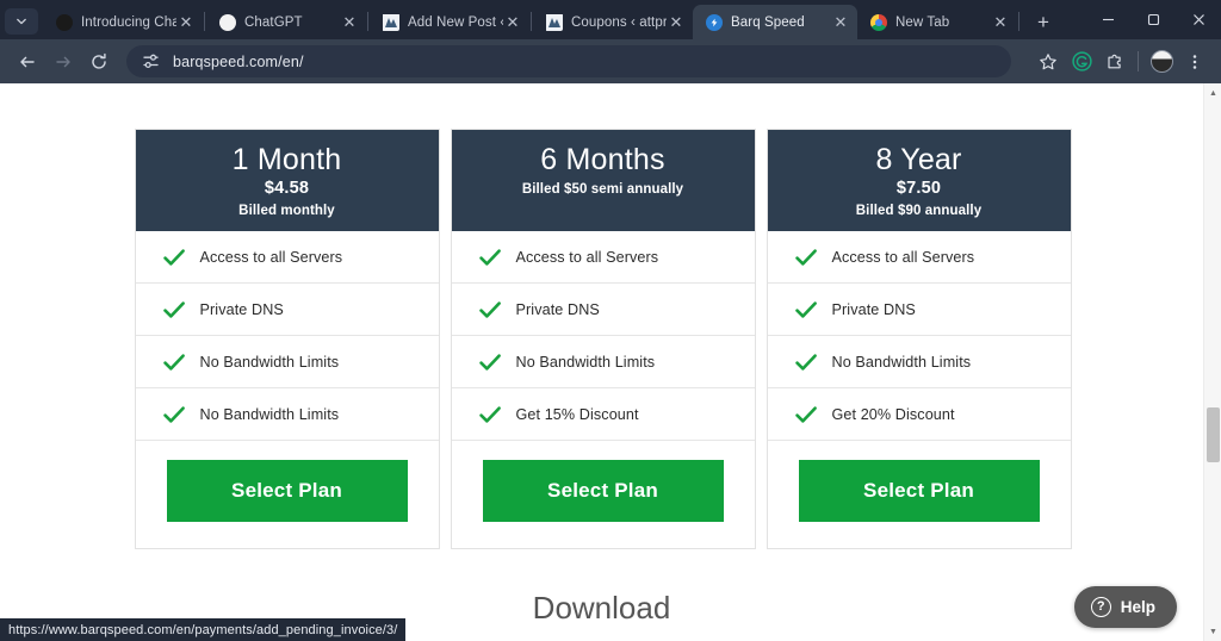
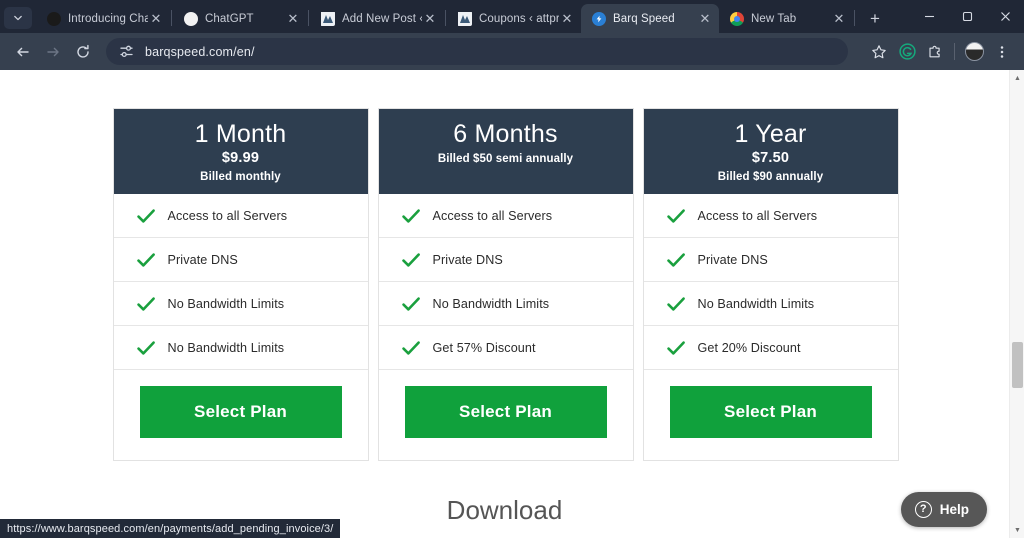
  Introducing Cha
  ✕
  ChatGPT
  ✕
  Add New Post ‹
  ✕
  Coupons ‹ attpr
  ✕
  Barq Speed
  ✕
  New Tab
  ✕
  +
  barqspeed.com/en/
  1 Month
- $4.58
+ $9.99
  Billed monthly
  Access to all Servers
  Private DNS
  No Bandwidth Limits
  No Bandwidth Limits
  Select Plan
  6 Months
  Billed $50 semi annually
  Access to all Servers
  Private DNS
  No Bandwidth Limits
- Get 15% Discount
+ Get 57% Discount
  Select Plan
- 8 Year
+ 1 Year
  $7.50
  Billed $90 annually
  Access to all Servers
  Private DNS
  No Bandwidth Limits
  Get 20% Discount
  Select Plan
  Download
  ?
  Help
  https://www.barqspeed.com/en/payments/add_pending_invoice/3/
